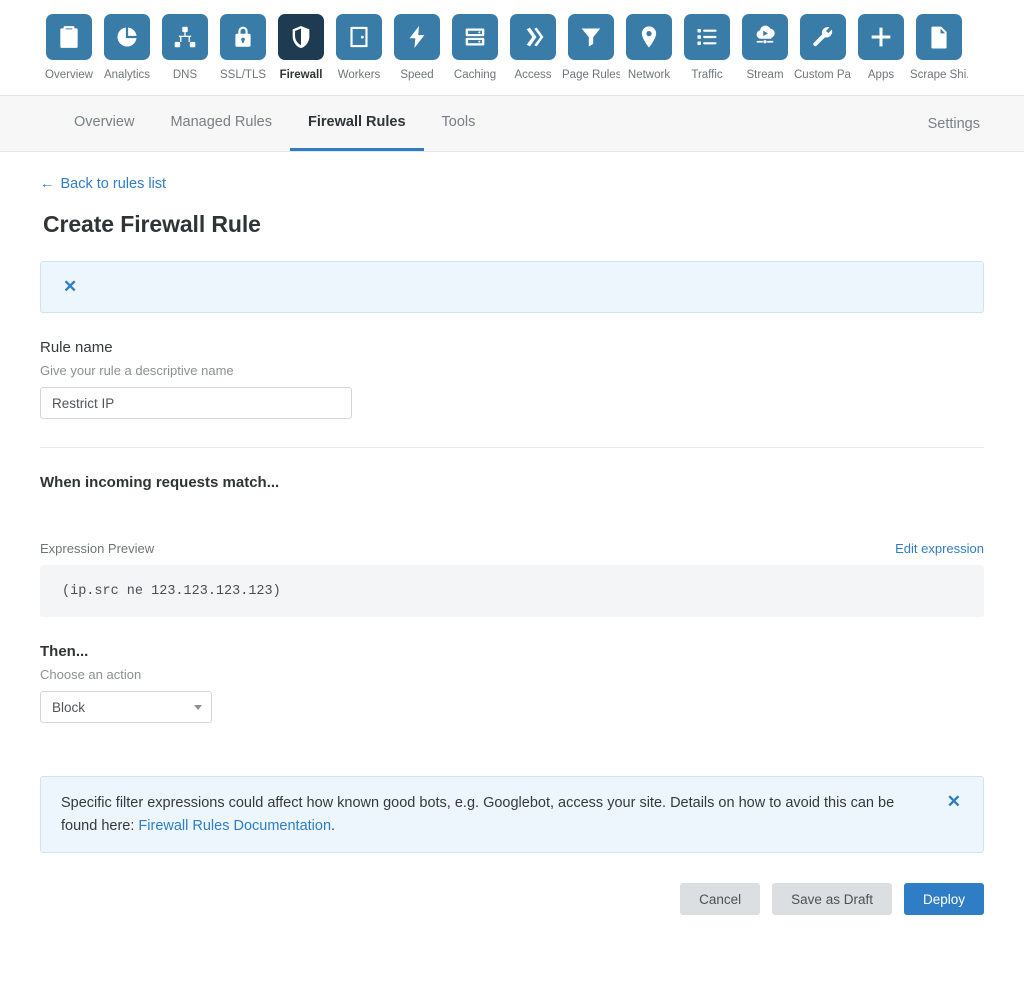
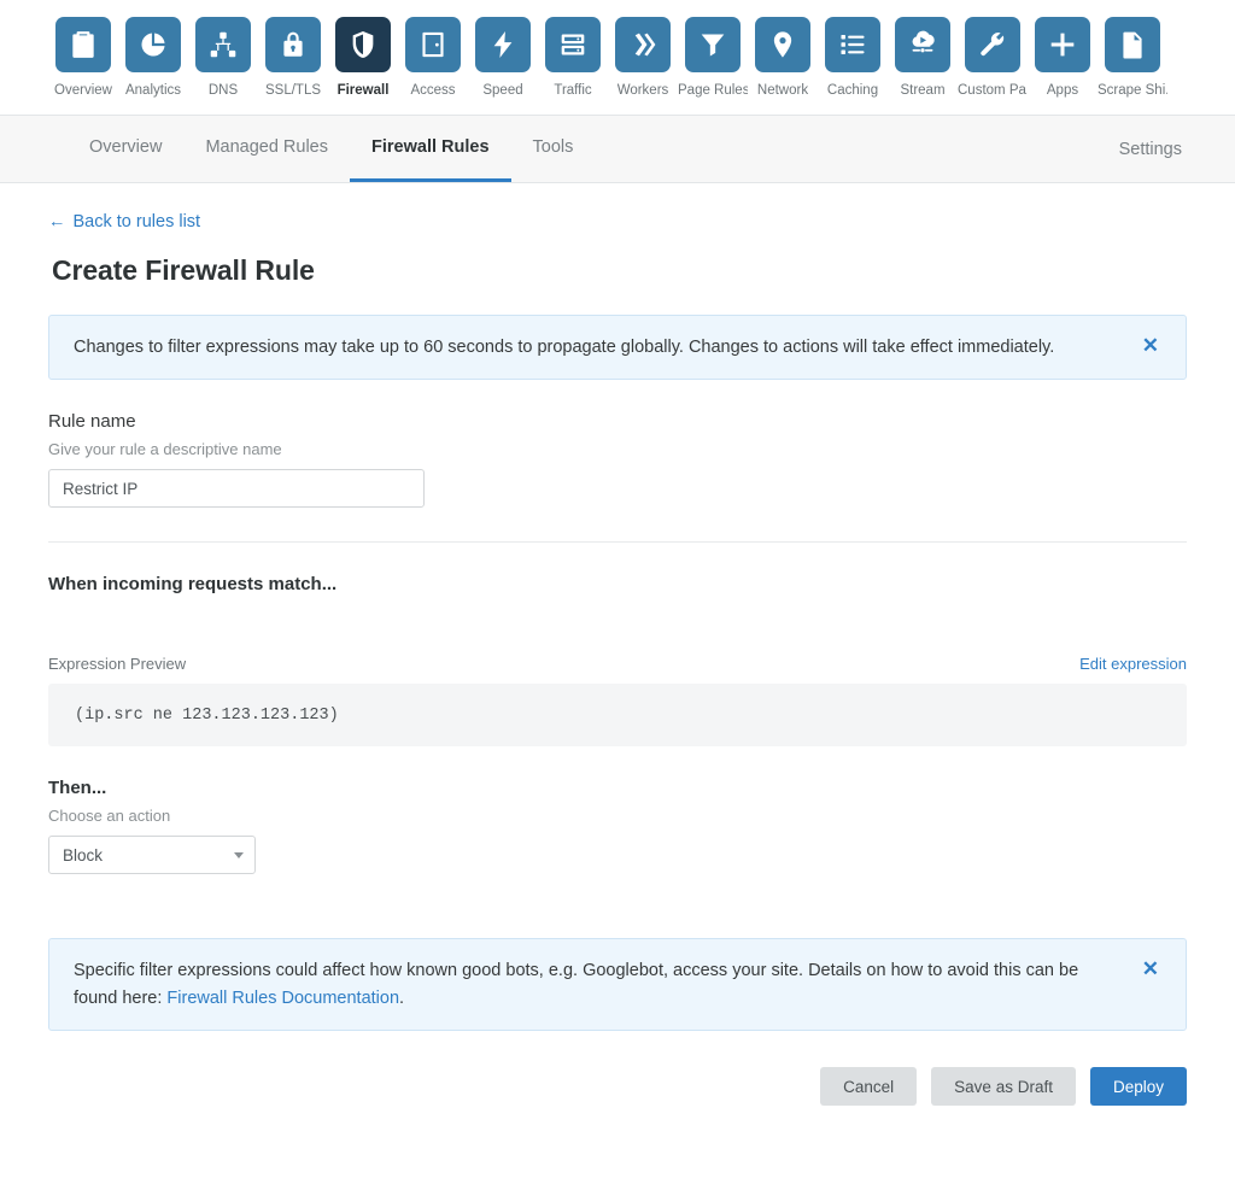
  Overview
  Analytics
  DNS
  SSL/TLS
  Firewall
- Workers
+ Access
  Speed
- Caching
+ Traffic
- Access
+ Workers
  Page Rules
  Network
- Traffic
+ Caching
  Stream
  Custom Pa
  Apps
  Scrape Shi.
  Overview
  Managed Rules
  Firewall Rules
  Tools
  Settings
  ←
  Back to rules list
  Create Firewall Rule
+ Changes to filter expressions may take up to 60 seconds to propagate globally. Changes to actions will take effect immediately.
  ✕
  Rule name
  Give your rule a descriptive name
  Restrict IP
  When incoming requests match...
  Expression Preview
  Edit expression
  (ip.src ne 123.123.123.123)
  Then...
  Choose an action
  Block
  Specific filter expressions could affect how known good bots, e.g. Googlebot, access your site. Details on how to avoid this can be found here: Firewall Rules Documentation.
  ✕
  Cancel
  Save as Draft
  Deploy
